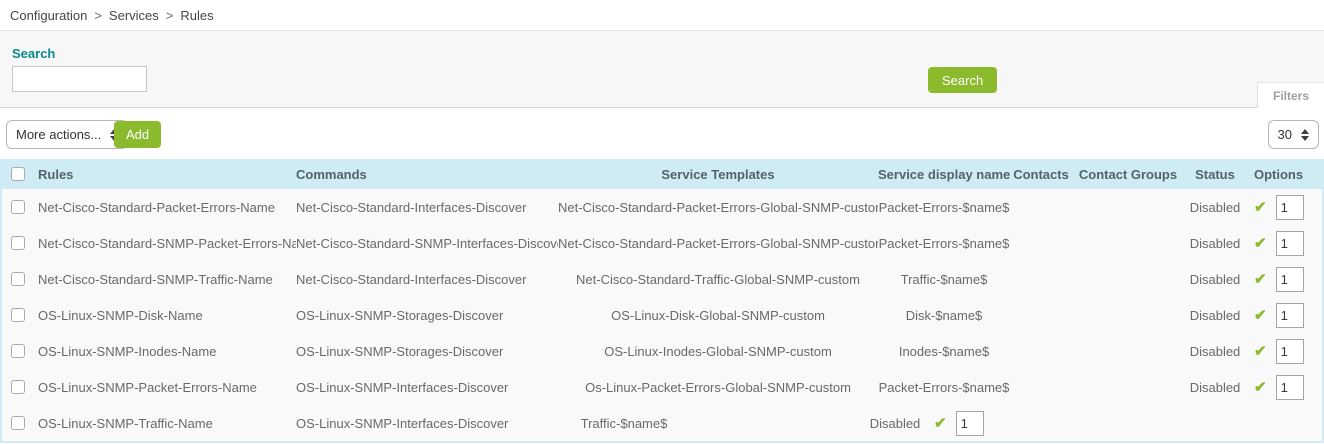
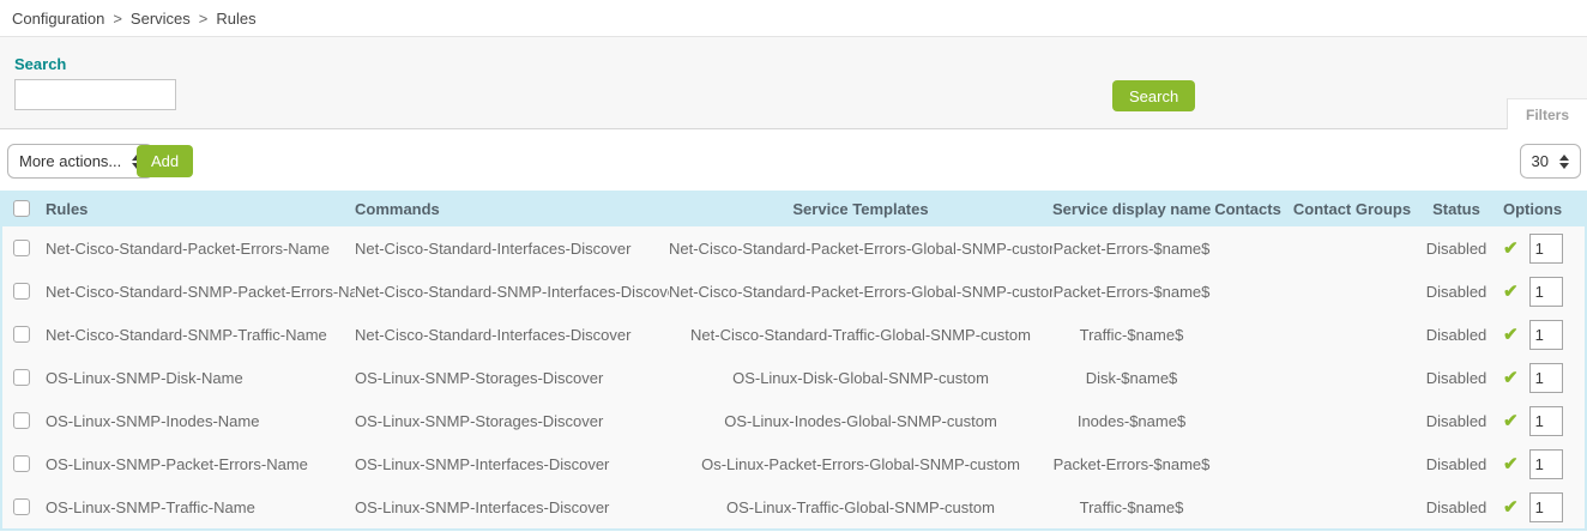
  Configuration
  >
  Services
  >
  Rules
  Search
  Search
  Filters
  More actions...
  Add
  30
  Rules
  Commands
  Service Templates
  Service display name
  Contacts
  Contact Groups
  Status
  Options
  Net-Cisco-Standard-Packet-Errors-Name
  Net-Cisco-Standard-Interfaces-Discover
  Net-Cisco-Standard-Packet-Errors-Global-SNMP-custo
  Packet-Errors-$name$
  Disabled
  ✔
  1
  Net-Cisco-Standard-SNMP-Packet-Errors-Na
  Net-Cisco-Standard-SNMP-Interfaces-Discov
  Net-Cisco-Standard-Packet-Errors-Global-SNMP-custo
  Packet-Errors-$name$
  Disabled
  ✔
  1
  Net-Cisco-Standard-SNMP-Traffic-Name
  Net-Cisco-Standard-Interfaces-Discover
  Net-Cisco-Standard-Traffic-Global-SNMP-custom
  Traffic-$name$
  Disabled
  ✔
  1
  OS-Linux-SNMP-Disk-Name
  OS-Linux-SNMP-Storages-Discover
  OS-Linux-Disk-Global-SNMP-custom
  Disk-$name$
  Disabled
  ✔
  1
  OS-Linux-SNMP-Inodes-Name
  OS-Linux-SNMP-Storages-Discover
  OS-Linux-Inodes-Global-SNMP-custom
  Inodes-$name$
  Disabled
  ✔
  1
  OS-Linux-SNMP-Packet-Errors-Name
  OS-Linux-SNMP-Interfaces-Discover
  Os-Linux-Packet-Errors-Global-SNMP-custom
  Packet-Errors-$name$
  Disabled
  ✔
  1
  OS-Linux-SNMP-Traffic-Name
  OS-Linux-SNMP-Interfaces-Discover
+ OS-Linux-Traffic-Global-SNMP-custom
  Traffic-$name$
  Disabled
  ✔
  1
